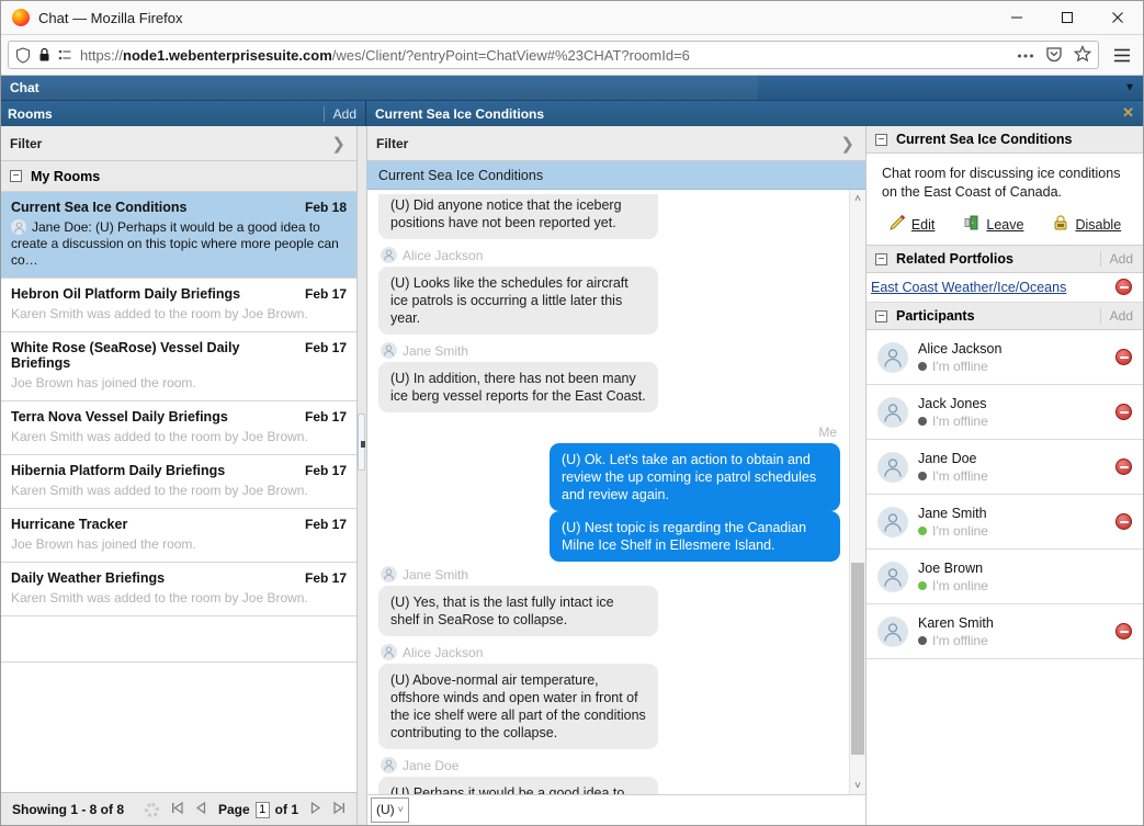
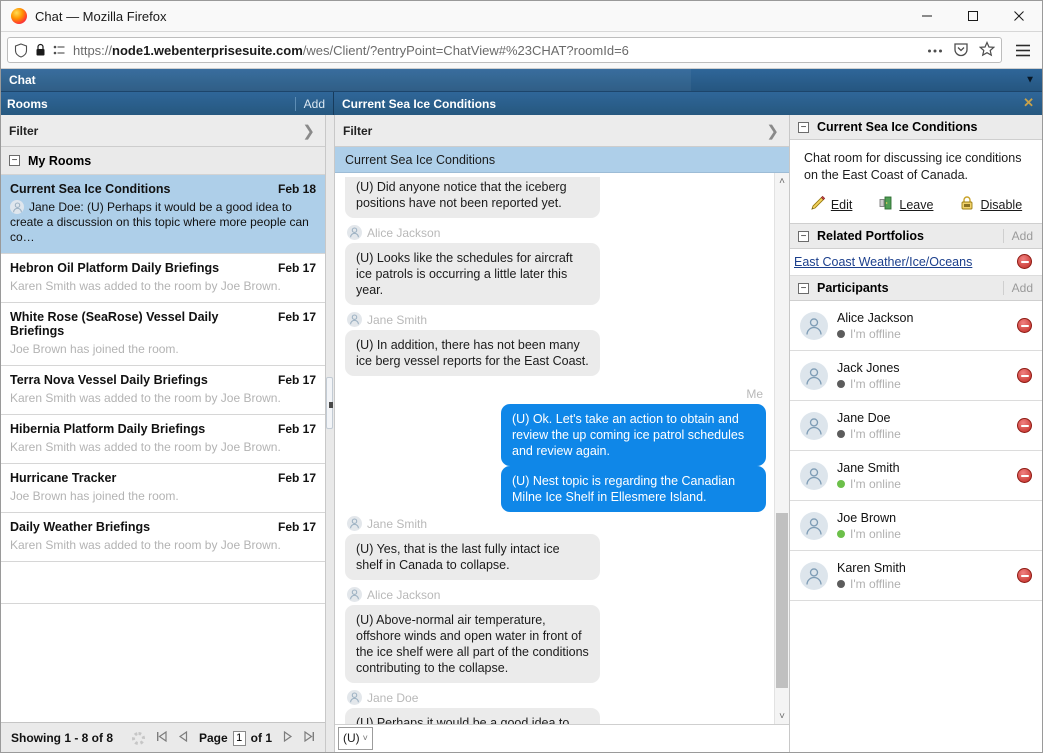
  Chat — Mozilla Firefox
  https://node1.webenterprisesuite.com/wes/Client/?entryPoint=ChatView#%23CHAT?roomId=6
  Chat
  ▼
  Rooms
  Add
  Current Sea Ice Conditions
  ✕
  Filter
  ❯
  −
  My Rooms
  Current Sea Ice Conditions
  Feb 18
  Jane Doe: (U) Perhaps it would be a good idea to create a discussion on this topic where more people can co…
  Hebron Oil Platform Daily Briefings
  Feb 17
  Karen Smith was added to the room by Joe Brown.
  White Rose (SeaRose) Vessel Daily Briefings
  Feb 17
  Joe Brown has joined the room.
  Terra Nova Vessel Daily Briefings
  Feb 17
  Karen Smith was added to the room by Joe Brown.
  Hibernia Platform Daily Briefings
  Feb 17
  Karen Smith was added to the room by Joe Brown.
  Hurricane Tracker
  Feb 17
  Joe Brown has joined the room.
  Daily Weather Briefings
  Feb 17
  Karen Smith was added to the room by Joe Brown.
  Showing 1 - 8 of 8
  Page
  1
  of 1
  Filter
  ❯
  Current Sea Ice Conditions
  (U) Did anyone notice that the iceberg positions have not been reported yet.
  Alice Jackson
  (U) Looks like the schedules for aircraft ice patrols is occurring a little later this year.
  Jane Smith
  (U) In addition, there has not been many ice berg vessel reports for the East Coast.
  Me
  (U) Ok. Let's take an action to obtain and review the up coming ice patrol schedules and review again.
  (U) Nest topic is regarding the Canadian Milne Ice Shelf in Ellesmere Island.
  Jane Smith
- (U) Yes, that is the last fully intact ice shelf in SeaRose to collapse.
+ (U) Yes, that is the last fully intact ice shelf in Canada to collapse.
  Alice Jackson
  (U) Above-normal air temperature, offshore winds and open water in front of the ice shelf were all part of the conditions contributing to the collapse.
  Jane Doe
  ˄
  ˅
  (U)
  ˅
  −
  Current Sea Ice Conditions
  Chat room for discussing ice conditions on the East Coast of Canada.
  Edit
  Leave
  Disable
  −
  Related Portfolios
  Add
  East Coast Weather/Ice/Oceans
  −
  Participants
  Add
  Alice Jackson
  I'm offline
  Jack Jones
  I'm offline
  Jane Doe
  I'm offline
  Jane Smith
  I'm online
  Joe Brown
  I'm online
  Karen Smith
  I'm offline
